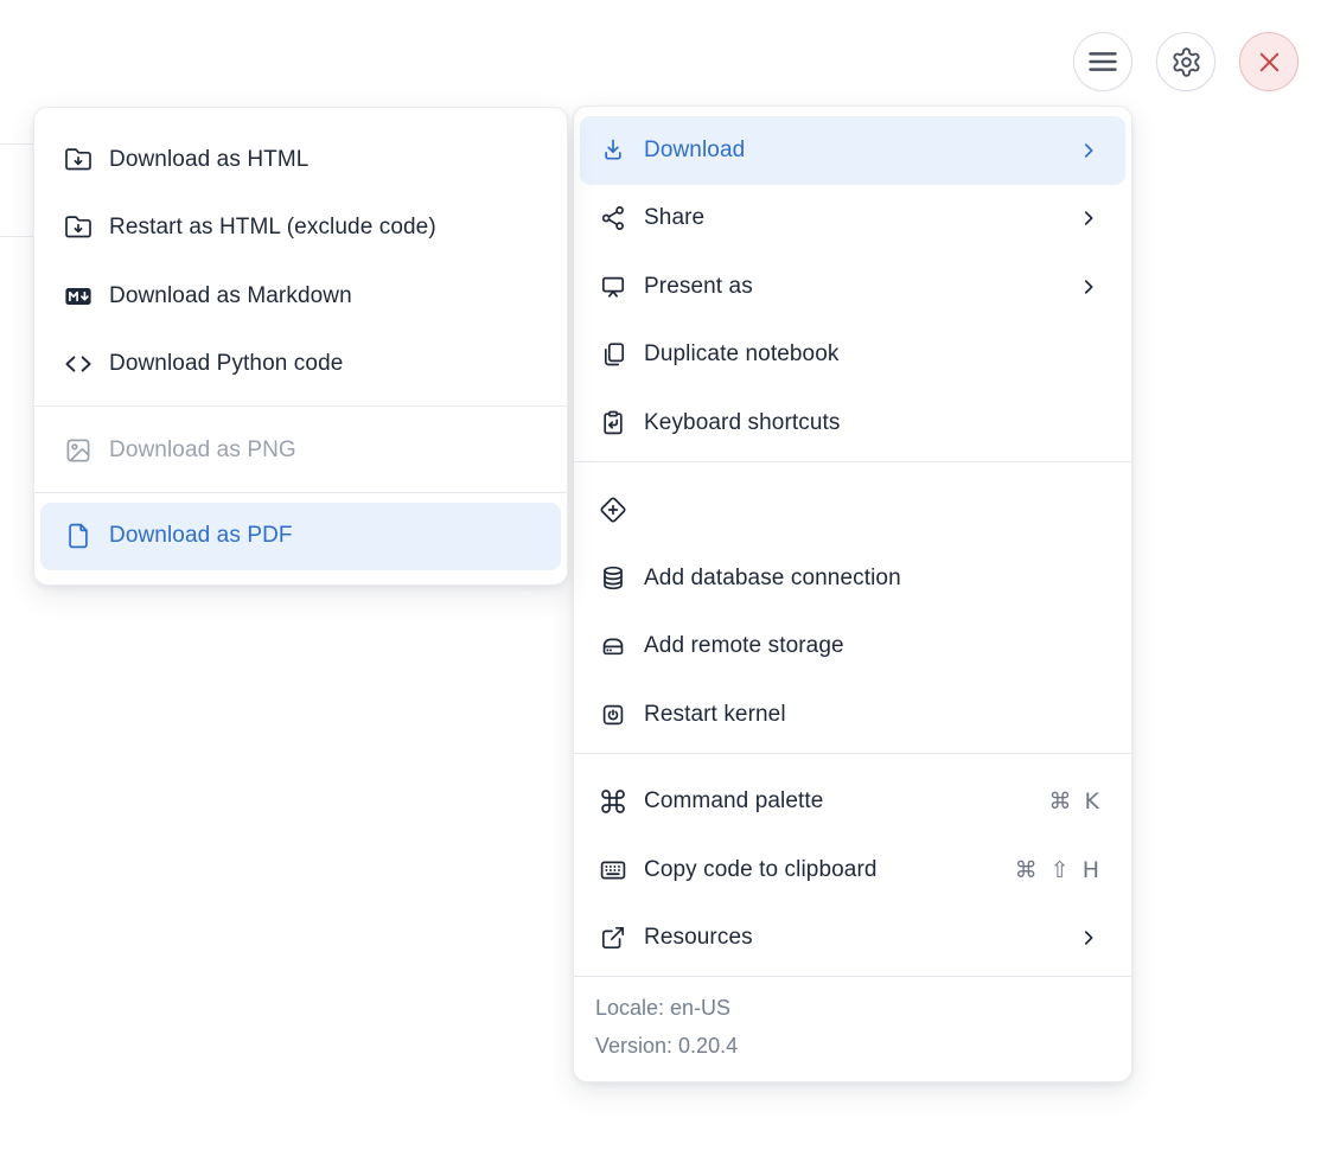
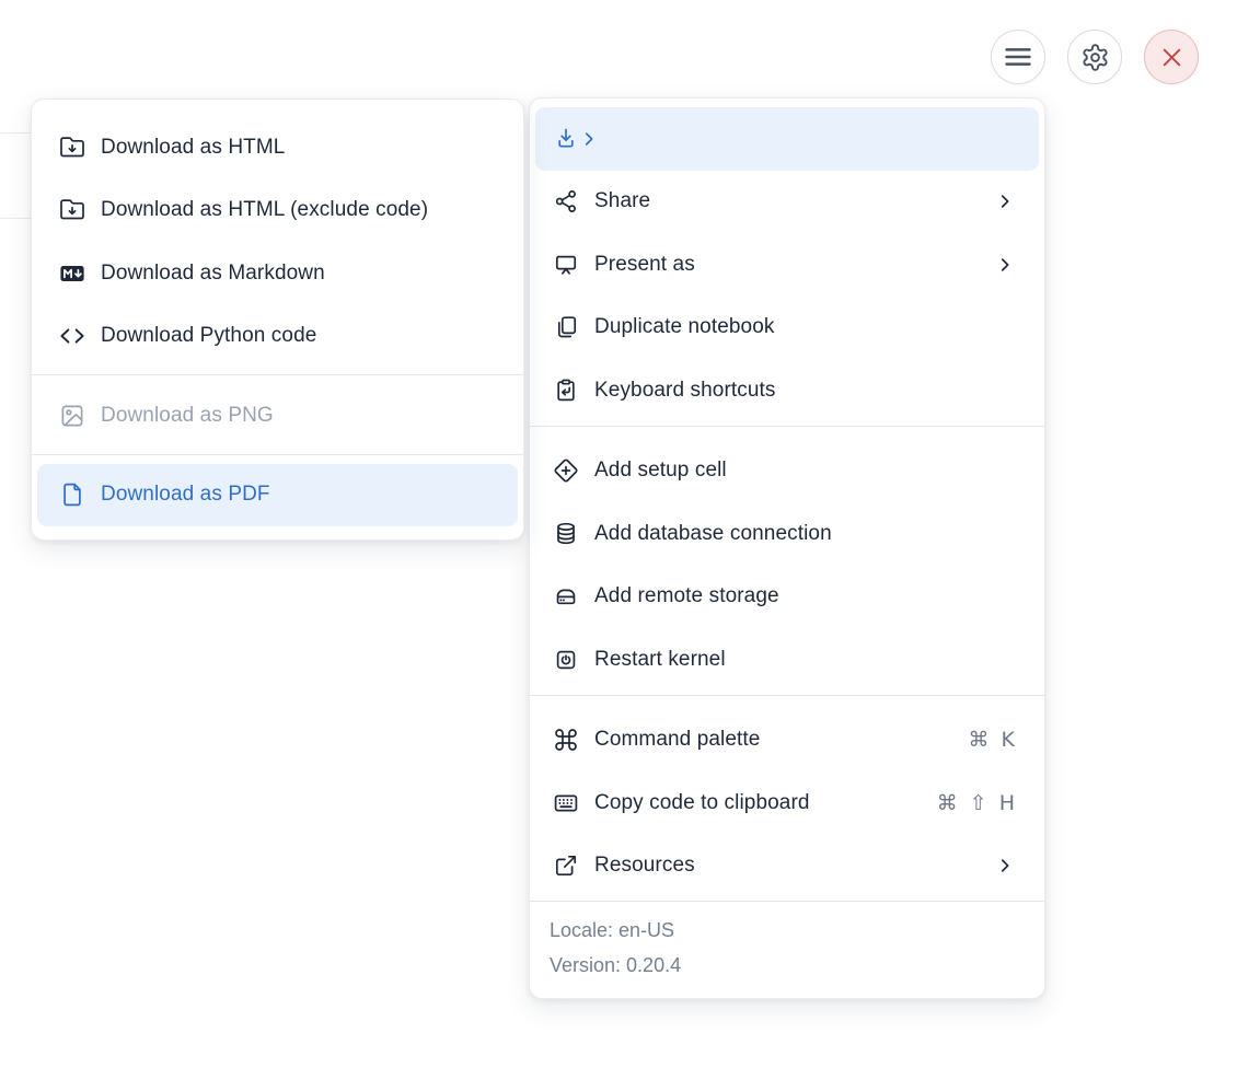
- Download
  Share
  Present as
  Duplicate notebook
  Keyboard shortcuts
+ Add setup cell
  Add database connection
  Add remote storage
  Restart kernel
  Command palette
  ⌘
  K
  Copy code to clipboard
  ⌘
  ⇧
  H
  Resources
  Locale: en-US
  Version: 0.20.4
  Download as HTML
- Restart as HTML (exclude code)
+ Download as HTML (exclude code)
  Download as Markdown
  Download Python code
  Download as PNG
  Download as PDF
